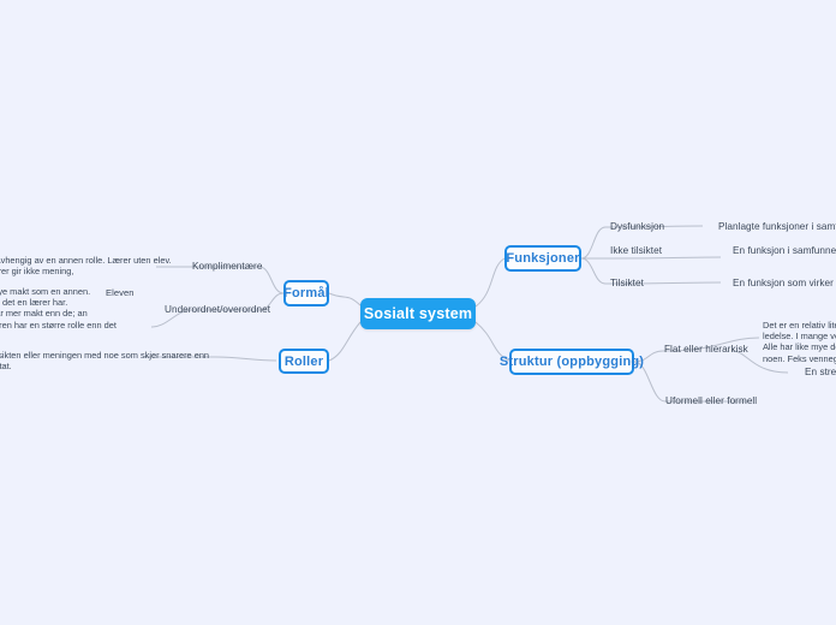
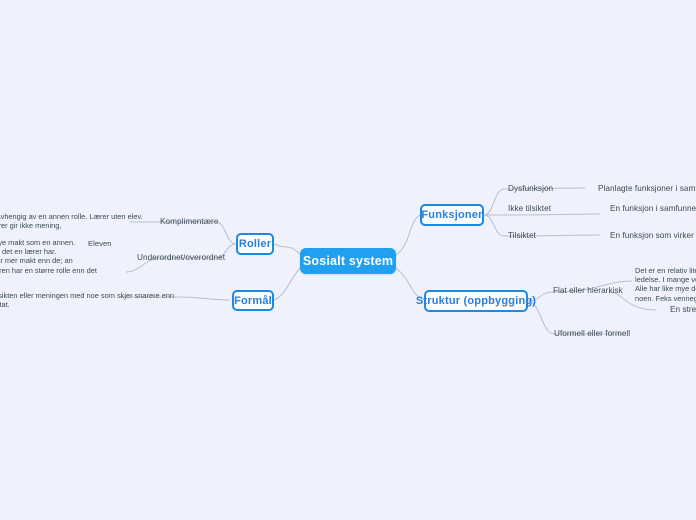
  Sosialt system
  Funksjoner
  Dysfunksjon
  Planlagte funksjoner i sam
  Ikke tilsiktet
  En funksjon i samfunne
  Tilsiktet
  En funksjon som virker
  Struktur (oppbygging)
  Flat eller hierarkisk
  Det er en relativ lit
  ledelse. I mange v
  Alle har like mye d
  noen. Feks venne
  Uformell eller formell
  En stre
- Formål
+ Roller
  Komplimentære
  vhengig av en annen rolle. Lærer uten elev.
  er gir ikke mening,
  Underordnet/overordnet
  Eleven
  ye makt som en annen.
  det en lærer har.
  r mer makt enn de; an
  ren har en større rolle enn det
- Roller
+ Formål
  sikten eller meningen med noe som skjer snarere enn
